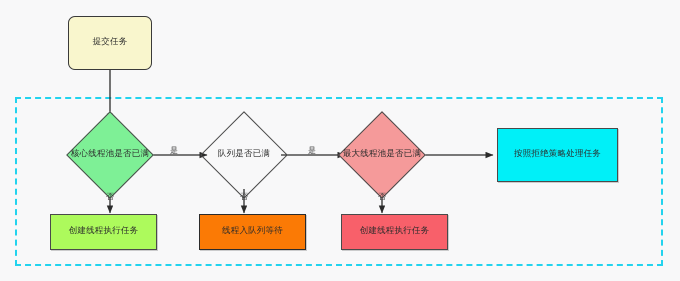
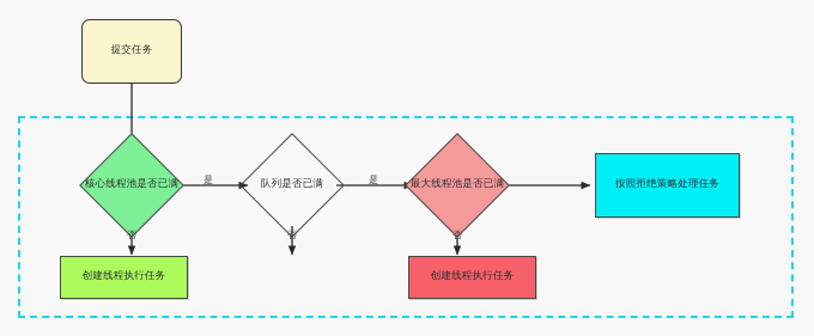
  提交任务
  核心线程池是否已满
  队列是否已满
  最大线程池是否已满
  按照拒绝策略处理任务
  创建线程执行任务
- 线程入队列等待
  创建线程执行任务
  是
  否
  是
  否
  否
